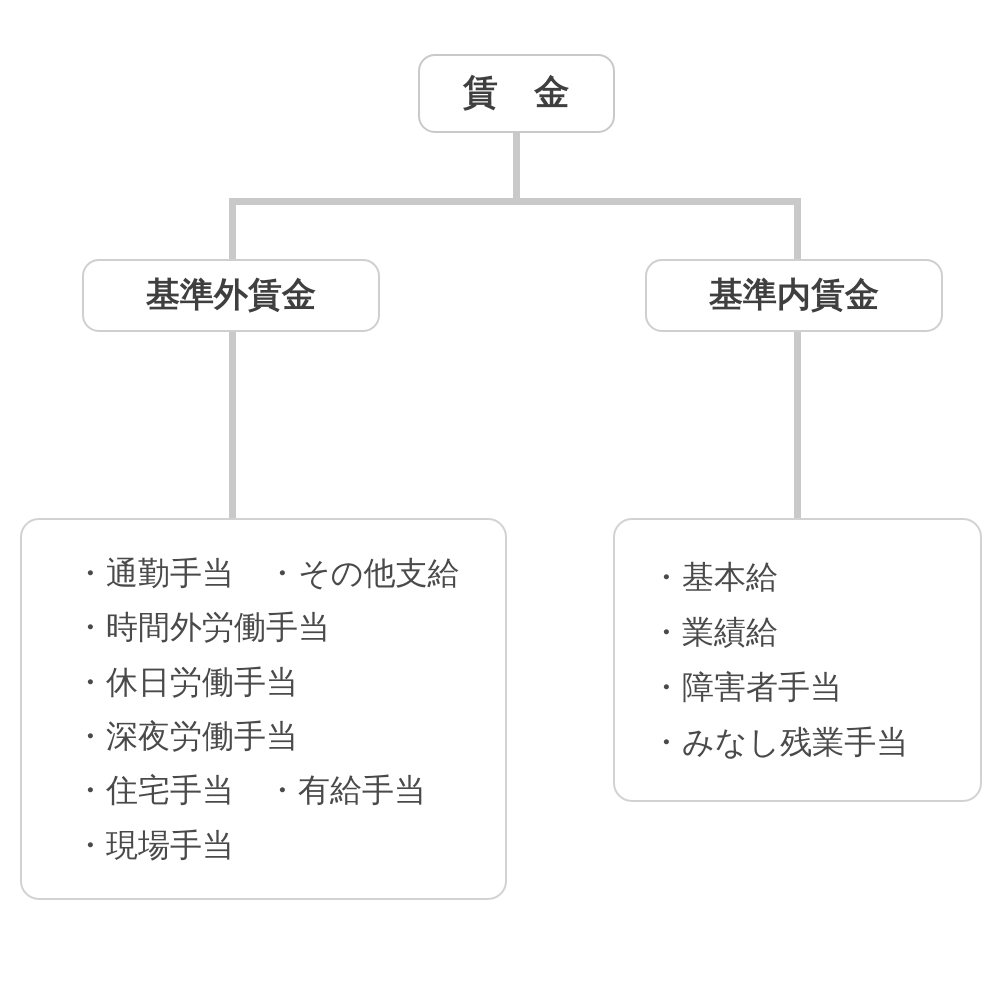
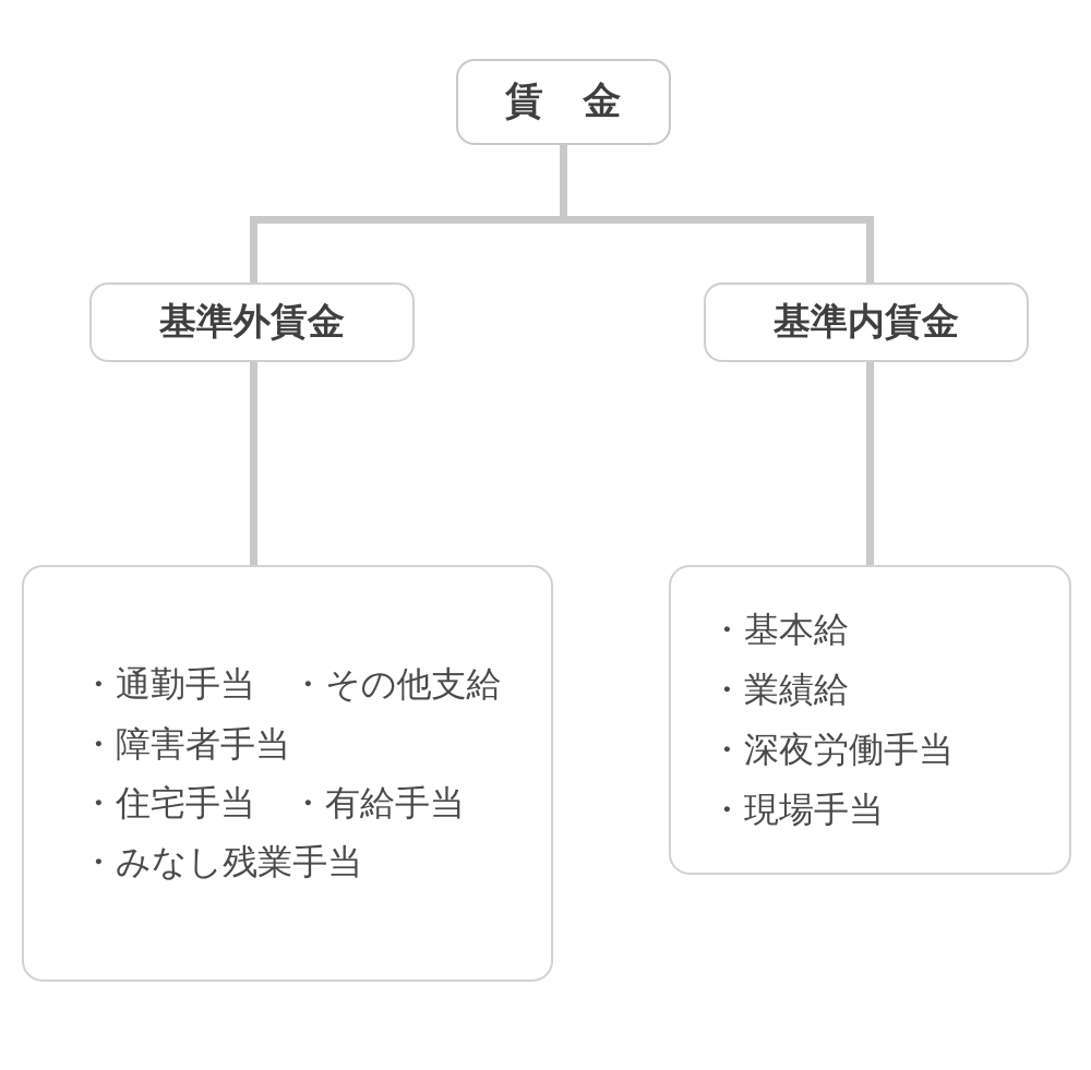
  賃 金
  基準外賃金
  基準内賃金
  ・通勤手当 ・その他支給
- ・時間外労働手当
- ・休日労働手当
- ・深夜労働手当
+ ・障害者手当
  ・住宅手当 ・有給手当
- ・現場手当
+ ・みなし残業手当
  ・基本給
  ・業績給
- ・障害者手当
+ ・深夜労働手当
- ・みなし残業手当
+ ・現場手当
